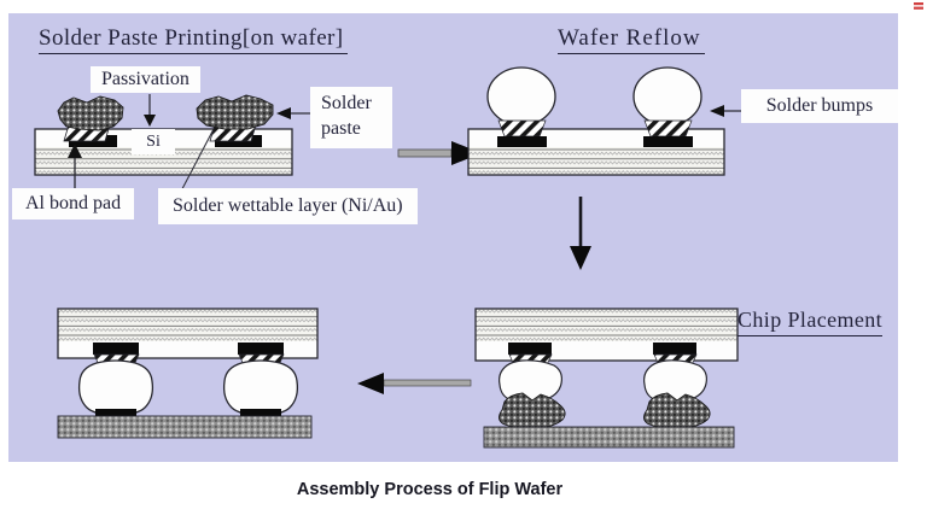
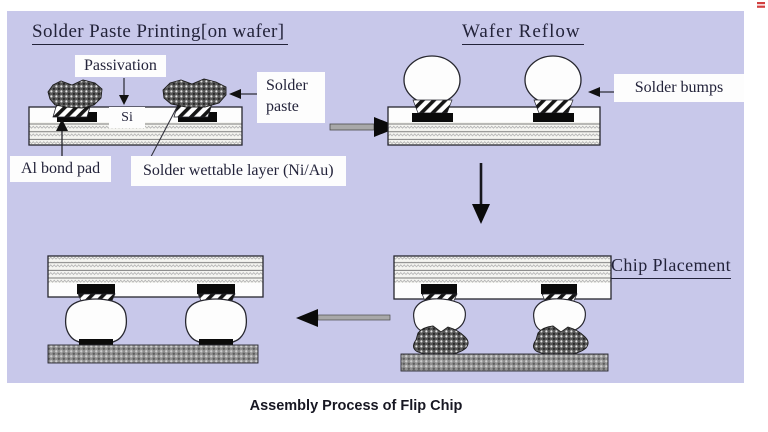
  Solder Paste Printing[on wafer]
  Passivation
  Si
  Solder paste
  Al bond pad
  Solder wettable layer (Ni/Au)
  Wafer Reflow
  Solder bumps
  Chip Placement
- Assembly Process of Flip Wafer
+ Assembly Process of Flip Chip
